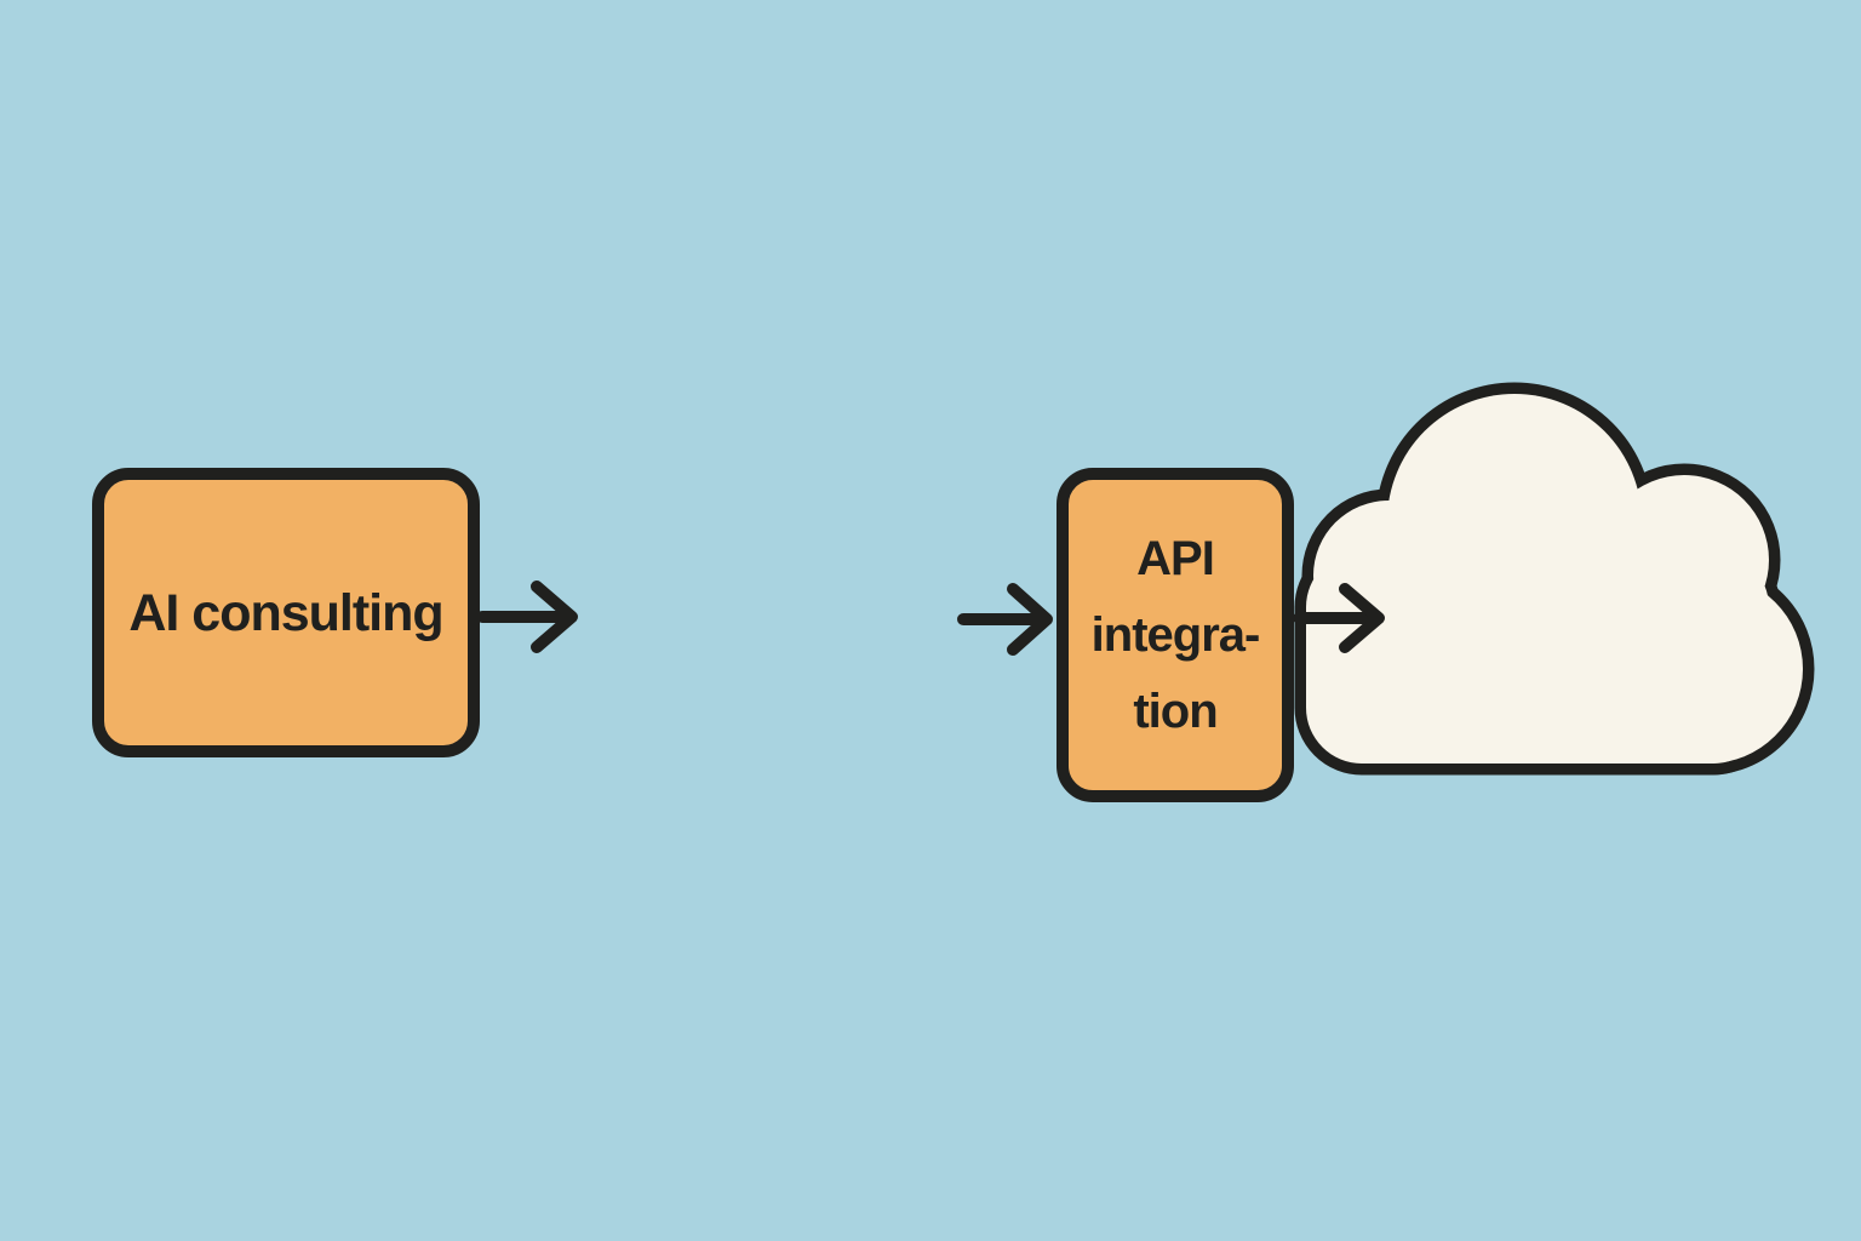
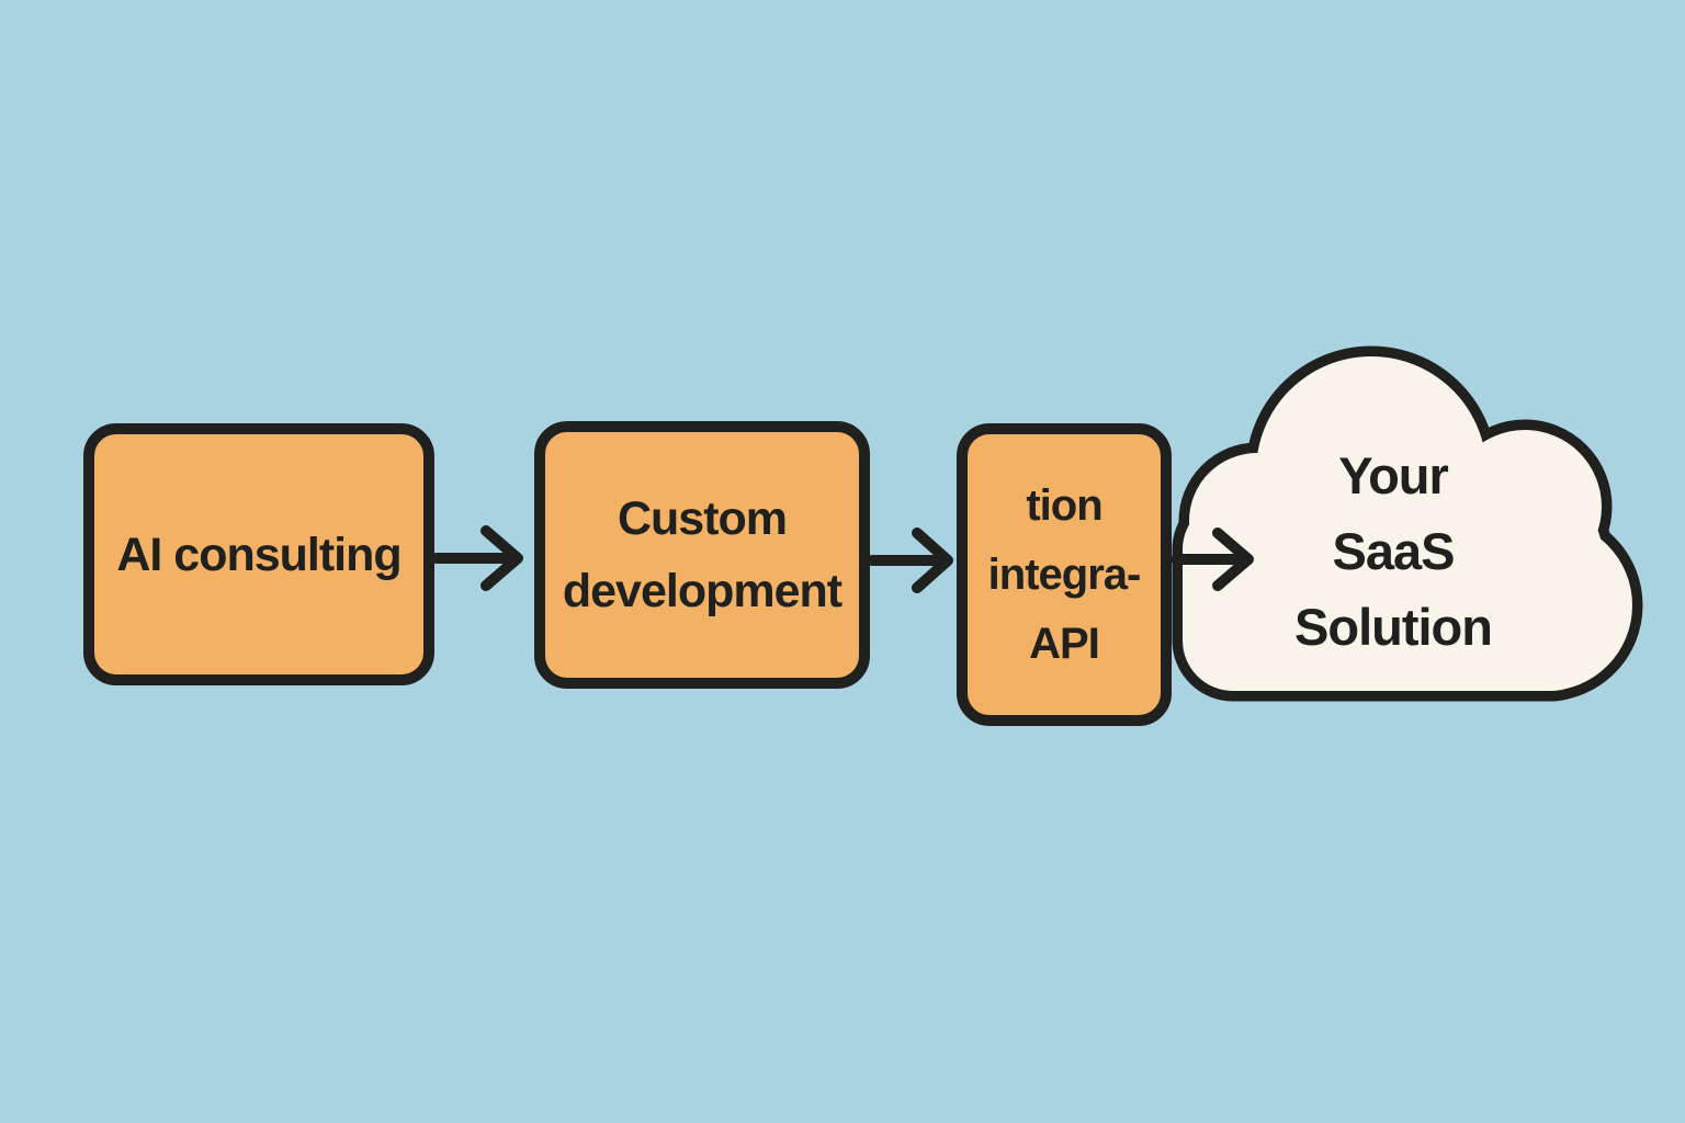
  AI consulting
+ Custom
+ development
- API
+ tion
  integra-
- tion
+ API
+ Your
+ SaaS
+ Solution
